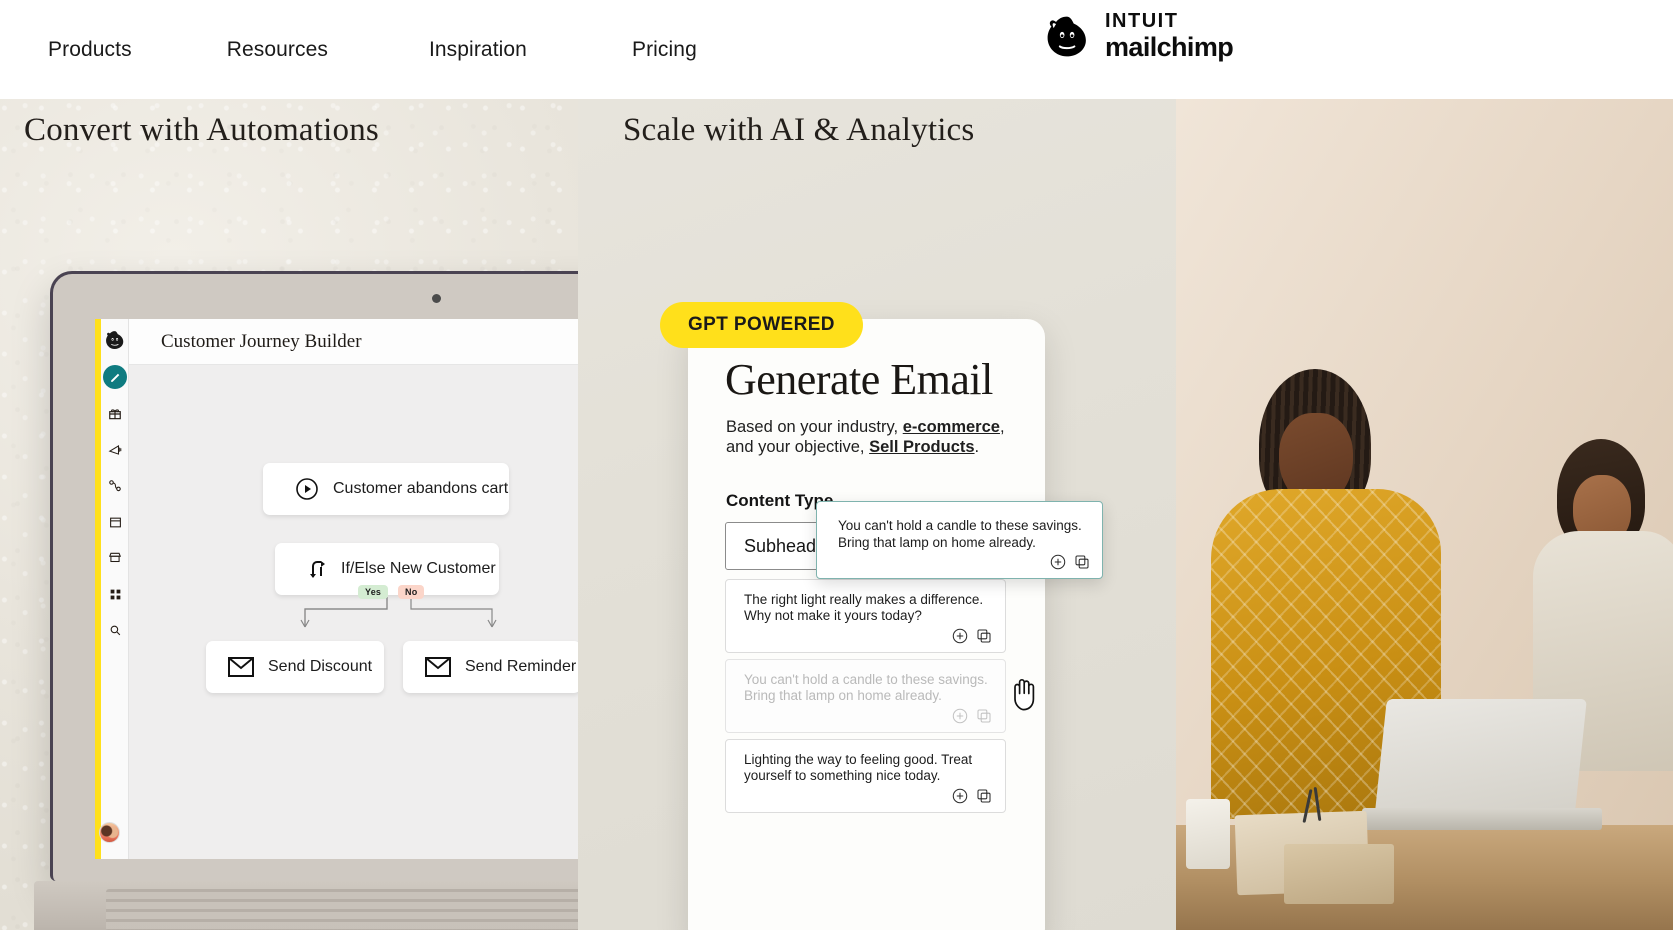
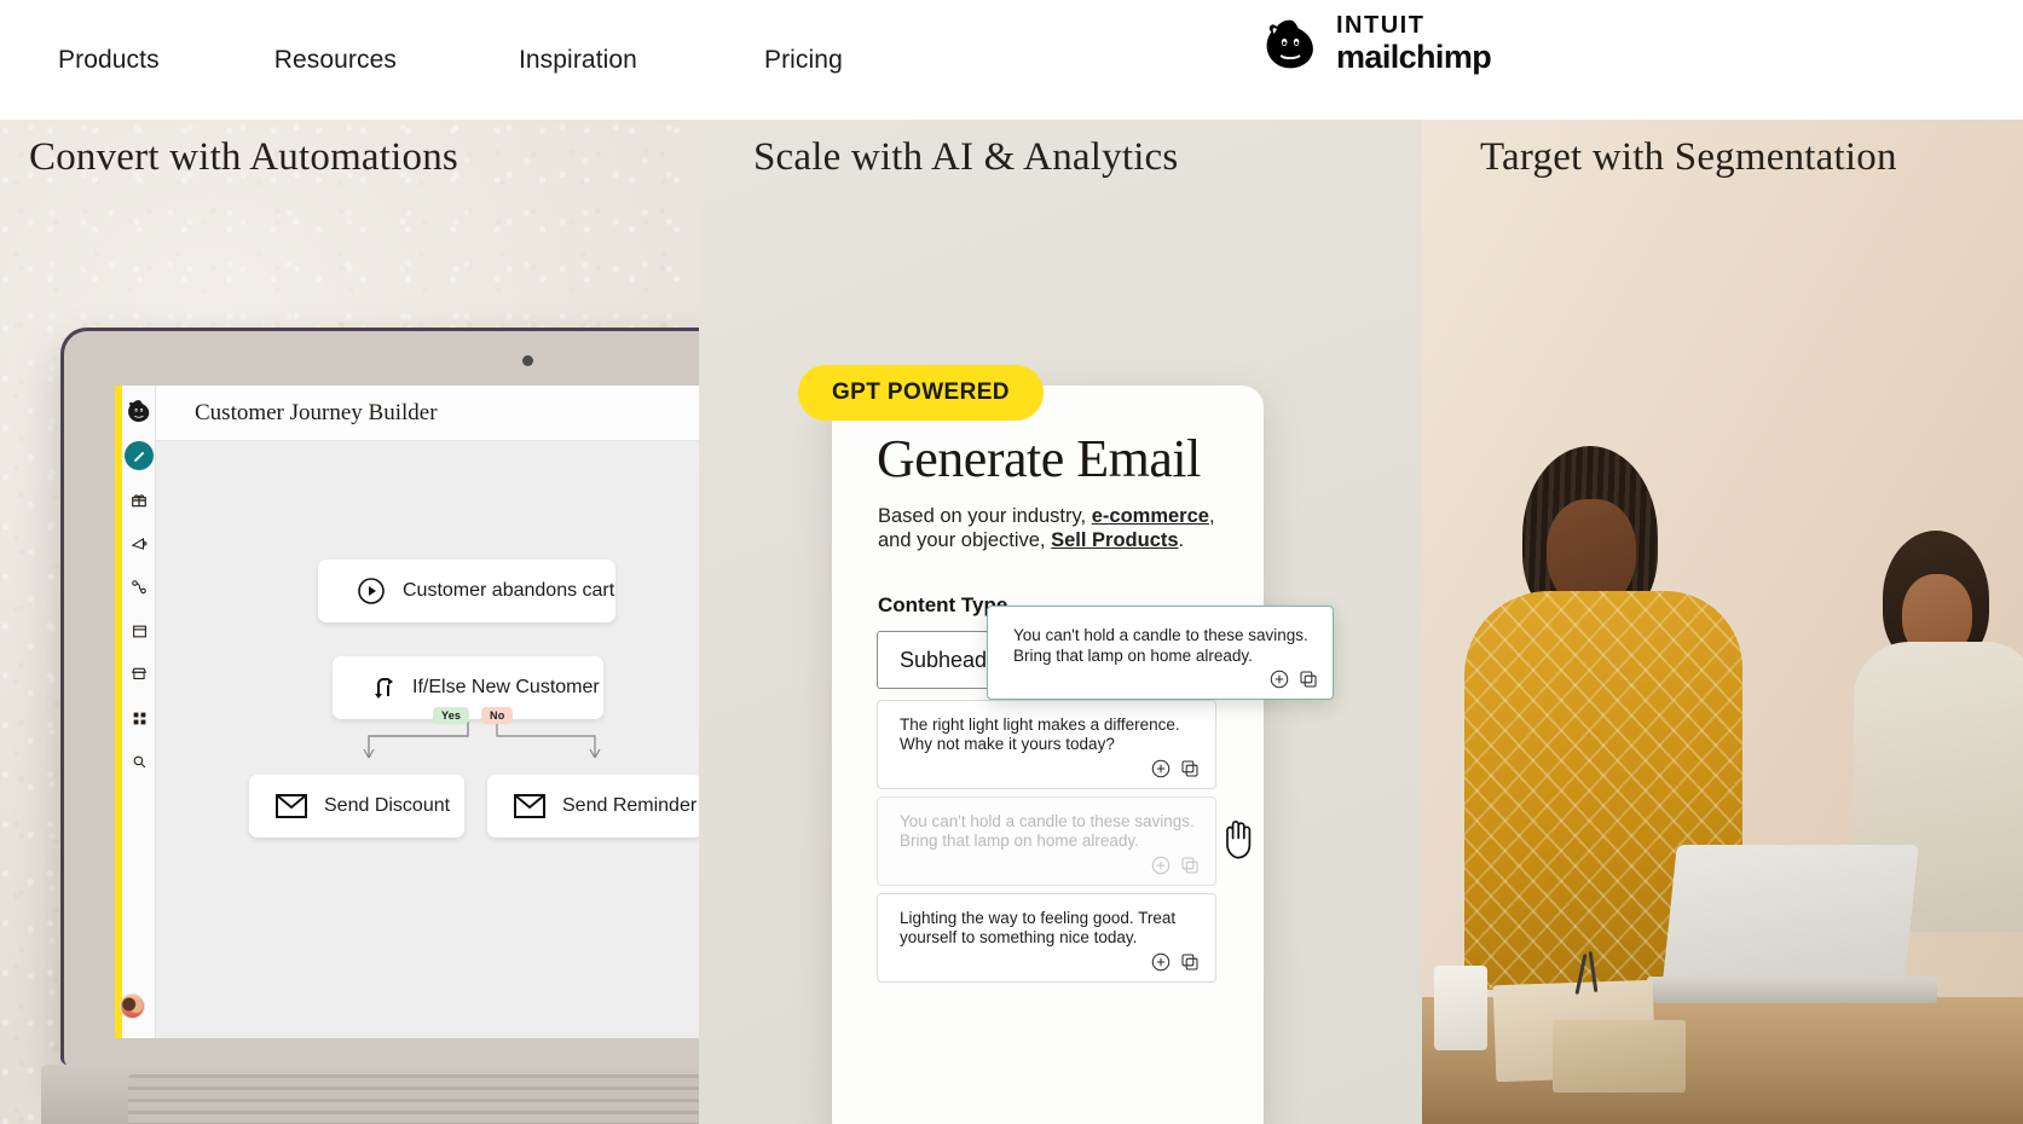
  Products
  Resources
  Inspiration
  Pricing
  INTUIT
  mailchimp
  Convert with Automations
  Customer Journey Builder
  Customer abandons cart
  If/Else New Customer
  Yes
  No
  Send Discount
  Send Reminder
  Scale with AI & Analytics
  GPT POWERED
  Generate Email
  Based on your industry, e-commerce, and your objective, Sell Products.
  Content Ty
  Subhead
- The right light really makes a difference. Why not make it yours today?
+ The right light light makes a difference. Why not make it yours today?
  You can't hold a candle to these savings. Bring that lamp on home already.
  Lighting the way to feeling good. Treat yourself to something nice today.
  You can't hold a candle to these savings. Bring that lamp on home already.
+ Target with Segmentation
